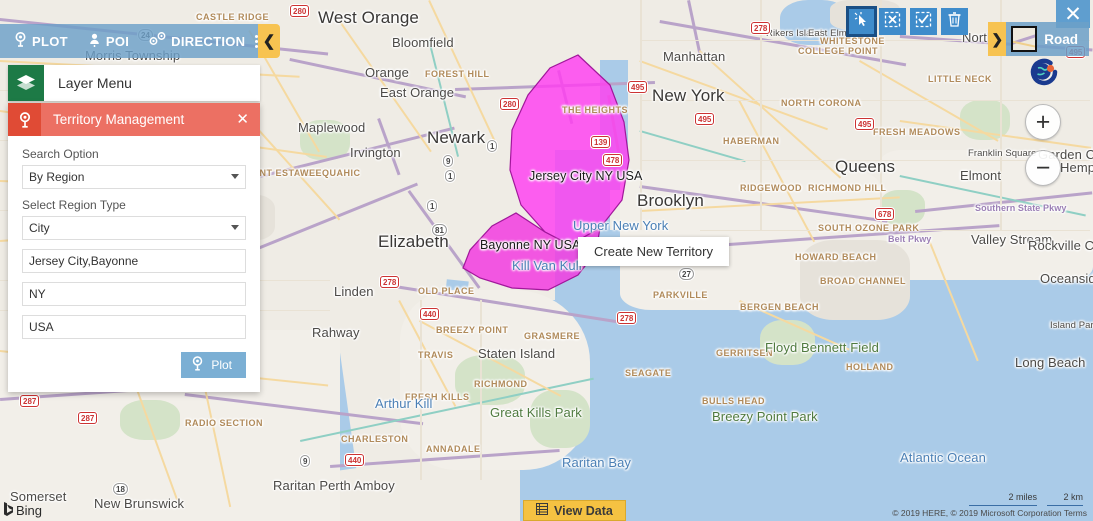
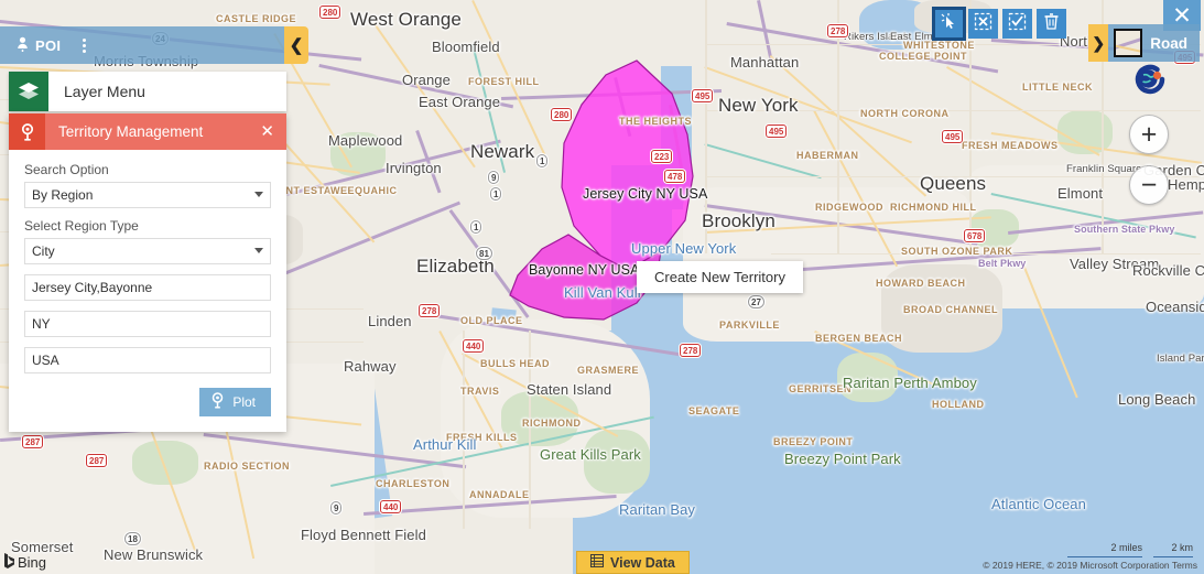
  West Orange
  Bloomfield
  Orange
  FOREST HILL
  East Orange
  Maplewood
  Newark
  Irvington
  WEEQUAHIC
  Elizabeth
  Linden
  OLD PLACE
  Rahway
- BREEZY POINT
+ BULLS HEAD
  GRASMERE
  TRAVIS
  Staten Island
  RICHMOND
  FRESH KILLS
  Arthur Kill
  Great Kills Park
  CHARLESTON
  ANNADALE
  Raritan Bay
- Raritan Perth Amboy
+ Floyd Bennett Field
  RADIO SECTION
  Somerset
  New Brunswick
  Morris Township
  CASTLE RIDGE
  THE HEIGHTS
  New York
  Manhattan
  HABERMAN
  NORTH CORONA
  Queens
  FRESH MEADOWS
  LITTLE NECK
  COLLEGE POINT
  Rikers Island
  WHITESTONE
  Nort
  Elmont
  Franklin Squar
  RIDGEWOOD
  RICHMOND HILL
  Brooklyn
  Upper New York
  SOUTH OZONE PARK
  Belt Pkwy
  Southern State Pkwy
  Valley Stream
  HOWARD BEACH
  Oceansid
  BROAD CHANNEL
  PARKVILLE
  BERGEN BEACH
  Island Par
  Kill Van Ku
  GERRITSEN
- Floyd Bennett Field
+ Raritan Perth Amboy
  HOLLAND
  Long Beach
- BULLS HEAD
+ BREEZY POINT
  Breezy Point Park
  SEAGATE
  Atlantic Ocean
  24
  280
  280
  1
  9
  1
  1
  81
  278
  440
  440
  9
  287
  287
  18
  495
  495
  495
- 139
+ 223
  478
  278
  678
  27
  278
  495
  Jersey City NY USA
  Bayonne NY USA
  Create New Territory
- PLOT
  POI
- DIRECTION
  ❮
  Layer Menu
  Territory Management
  ✕
  Search Option
  By Region
  Select Region Type
  City
  Jersey City,Bayonne NY USA
  Plot
  ✕
  ❯
  Road
  +
  −
  View Data
  Bing
  2 miles
  2 km
  © 2019 HERE, © 2019 Microsoft Corporation Terms
